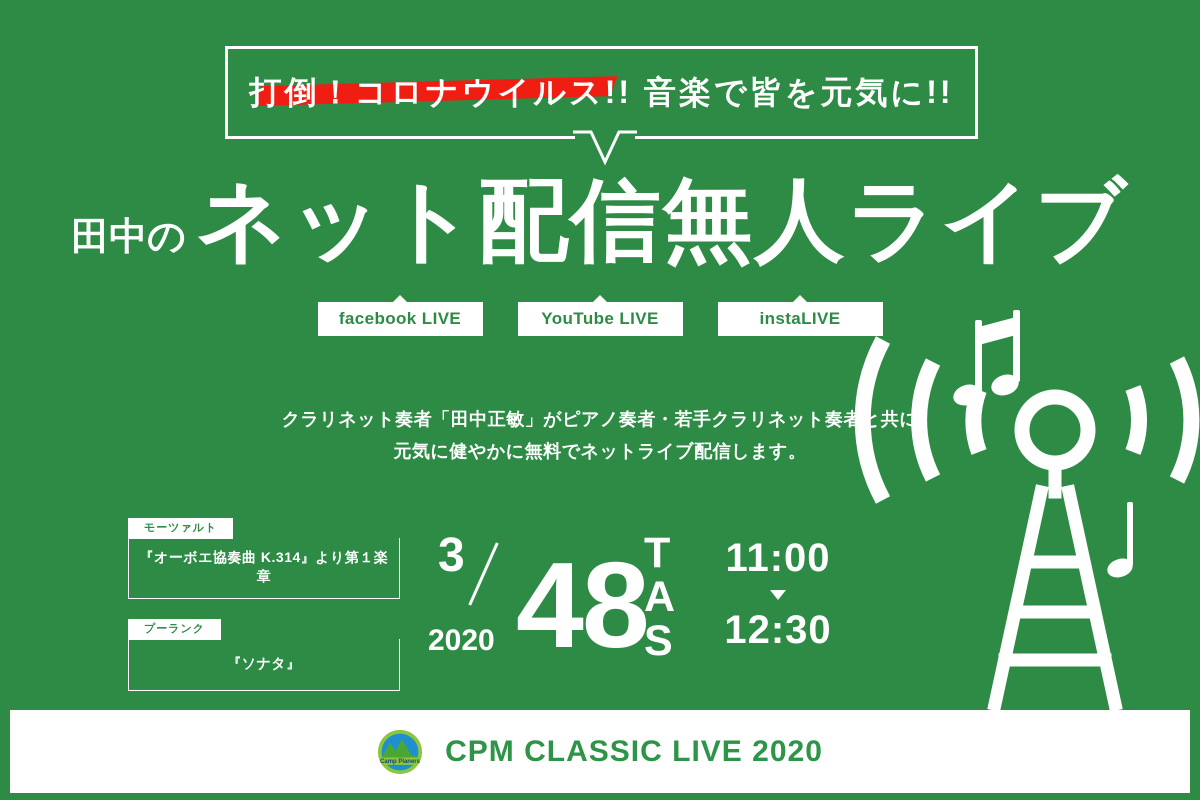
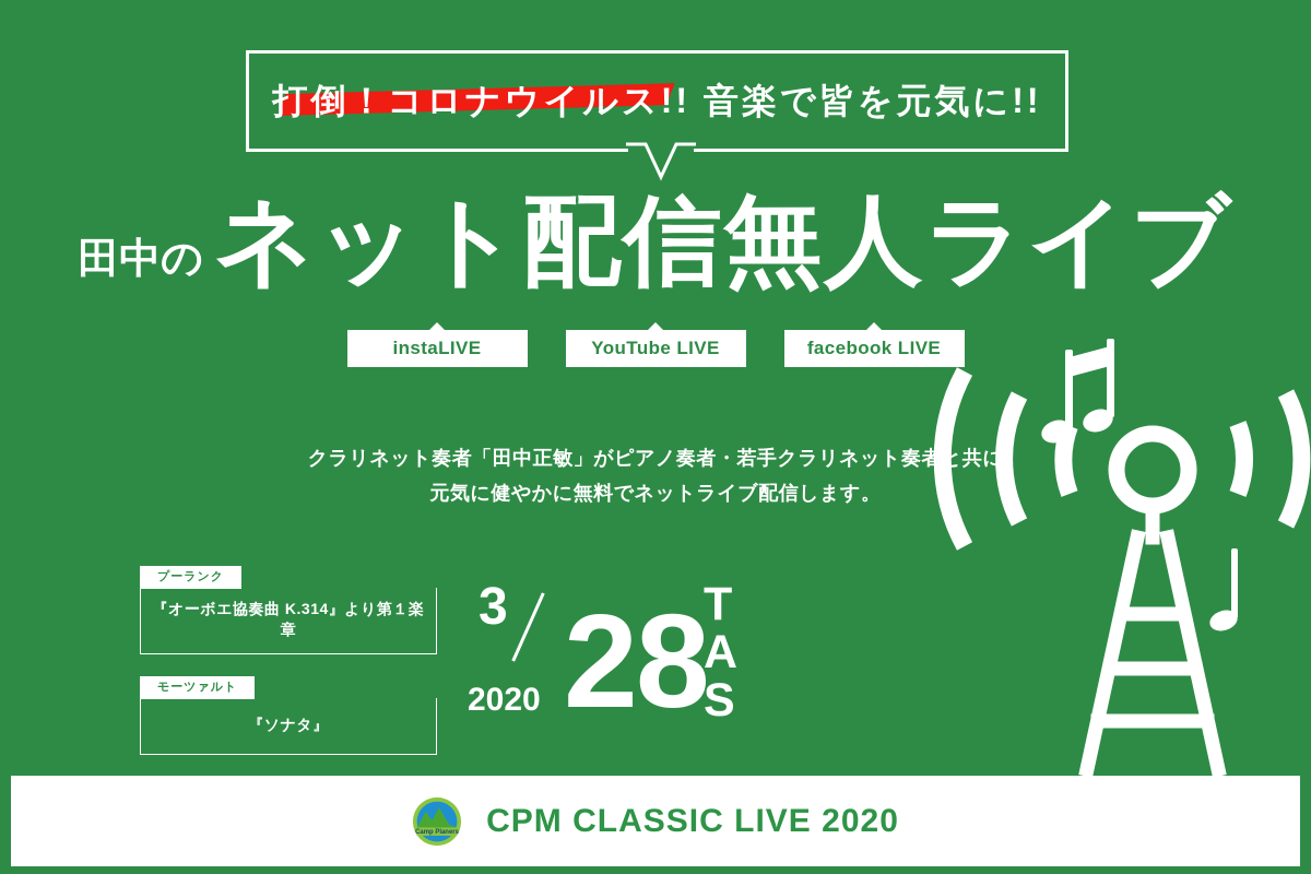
  打倒！コロナウイルス!! 音楽で皆を元気に!!
  田中の
  ネット配信無人ライブ
- facebook LIVE
+ instaLIVE
  YouTube LIVE
- instaLIVE
+ facebook LIVE
  クラリネット奏者「田中正敏」がピアノ奏者・若手クラリネット奏者と共に
  元気に健やかに無料でネットライブ配信します。
- モーツァルト
+ プーランク
  『オーボエ協奏曲 K.314』より第１楽章
- プーランク
+ モーツァルト
  『ソナタ』
  3
  2020
- 48
+ 28
  T
  A
  S
- 11:00
- 12:30
  CPM CLASSIC LIVE 2020
